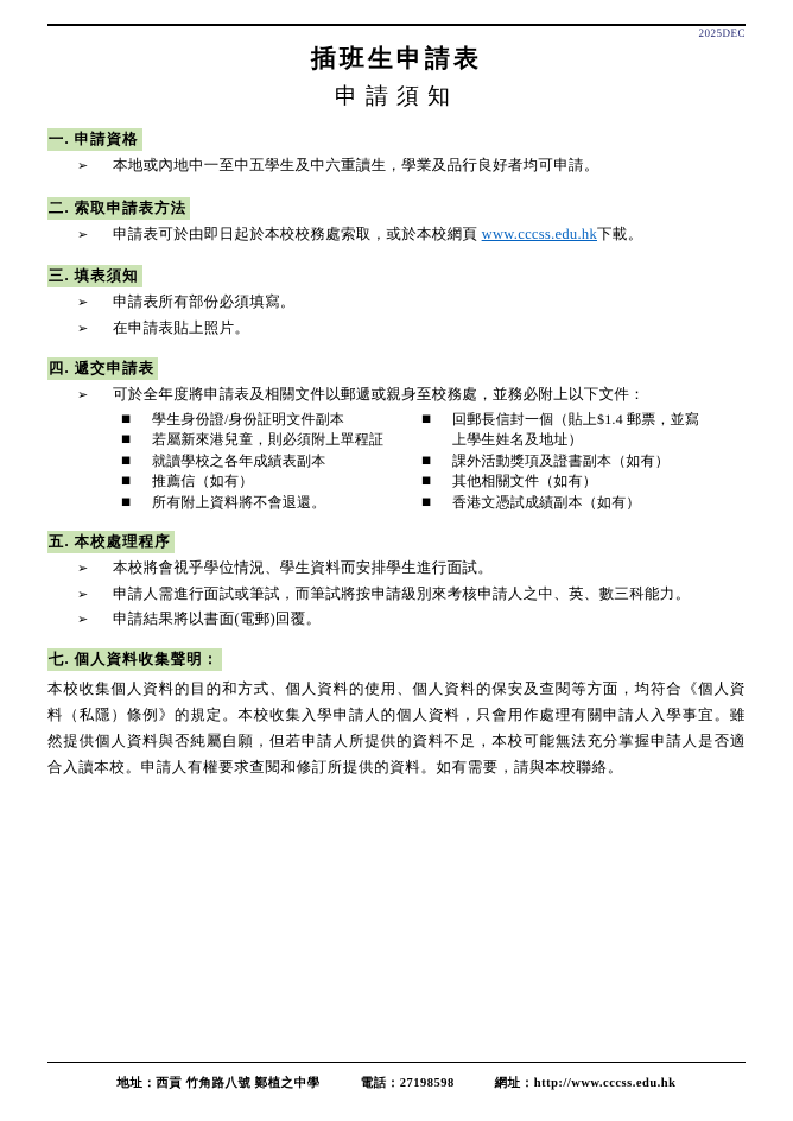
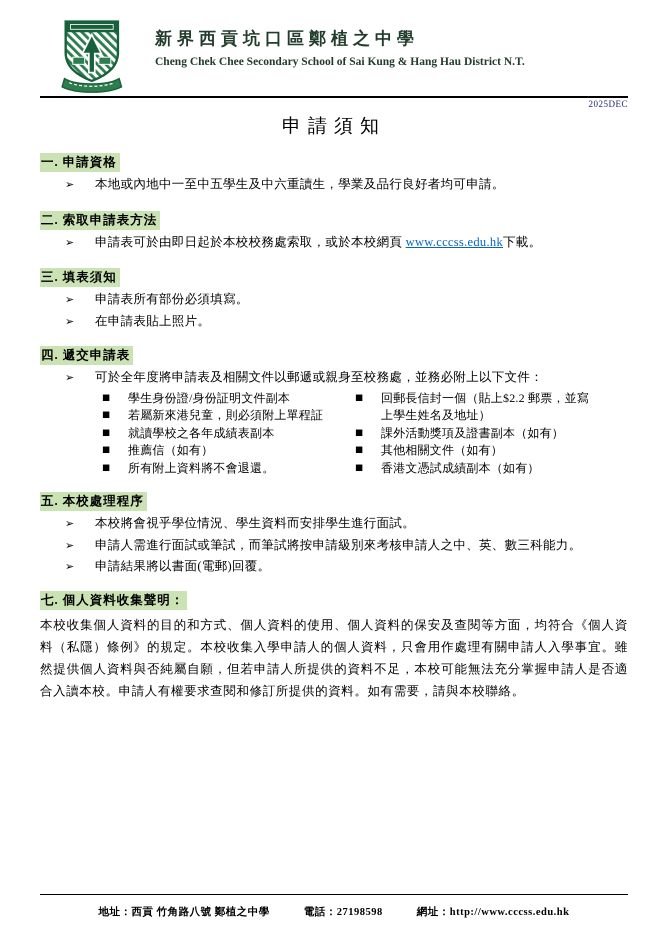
+ 新界西貢坑口區鄭植之中學
+ Cheng Chek Chee Secondary School of Sai Kung & Hang Hau District N.T.
  2025DEC
- 插班生申請表
  申請須知
  一. 申請資格
  ➢
  本地或內地中一至中五學生及中六重讀生，學業及品行良好者均可申請。
  二. 索取申請表方法
  ➢
  申請表可於由即日起於本校校務處索取，或於本校網頁 www.cccss.edu.hk下載。
  三. 填表須知
  ➢
  申請表所有部份必須填寫。
  ➢
  在申請表貼上照片。
  四. 遞交申請表
  ➢
  可於全年度將申請表及相關文件以郵遞或親身至校務處，並務必附上以下文件：
  ■
  學生身份證/身份証明文件副本
  ■
  若屬新來港兒童，則必須附上單程証
  ■
  就讀學校之各年成績表副本
  ■
  推薦信（如有）
  ■
  所有附上資料將不會退還。
  ■
- 回郵長信封一個（貼上$1.4 郵票，並寫
+ 回郵長信封一個（貼上$2.2 郵票，並寫
  上學生姓名及地址）
  ■
  課外活動獎項及證書副本（如有）
  ■
  其他相關文件（如有）
  ■
  香港文憑試成績副本（如有）
  五. 本校處理程序
  ➢
  本校將會視乎學位情況、學生資料而安排學生進行面試。
  ➢
  申請人需進行面試或筆試，而筆試將按申請級別來考核申請人之中、英、數三科能力。
  ➢
  申請結果將以書面(電郵)回覆。
  七. 個人資料收集聲明：
  本校收集個人資料的目的和方式、個人資料的使用、個人資料的保安及查閱等方面，均符合《個人資料（私隱）條例》的規定。本校收集入學申請人的個人資料，只會用作處理有關申請人入學事宜。雖然提供個人資料與否純屬自願，但若申請人所提供的資料不足，本校可能無法充分掌握申請人是否適合入讀本校。申請人有權要求查閱和修訂所提供的資料。如有需要，請與本校聯絡。
  地址：西貢 竹角路八號 鄭植之中學
  電話：27198598
  網址：http://www.cccss.edu.hk
